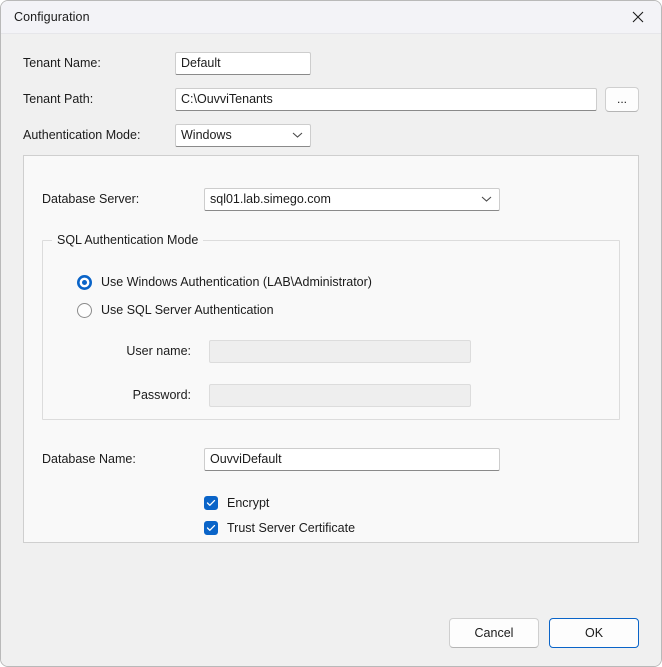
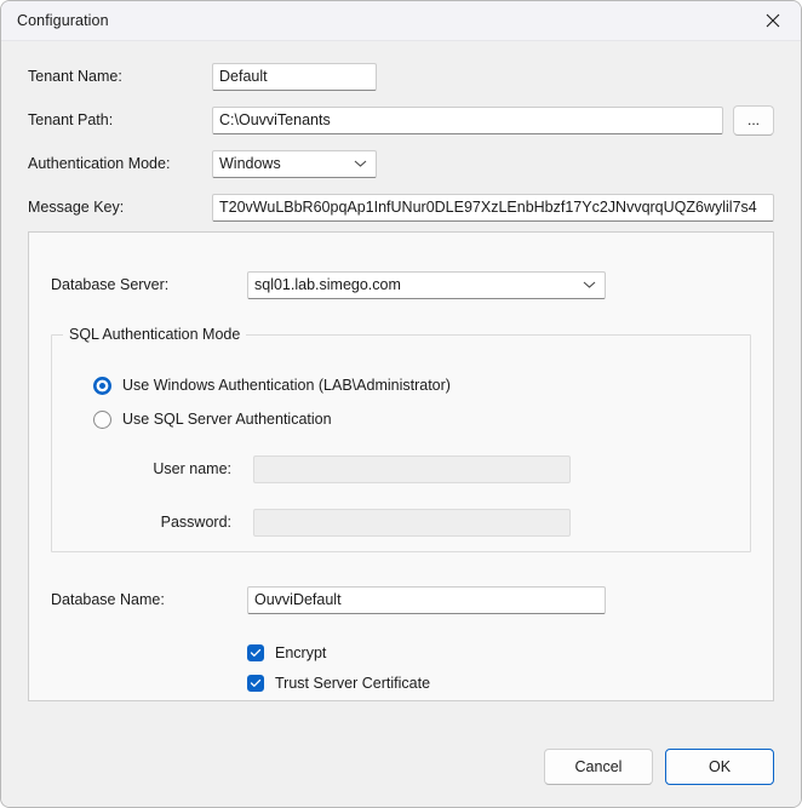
  Configuration
  Tenant Name:
  Default
  Tenant Path:
  C:\OuvviTenants
  ...
  Authentication Mode:
  Windows
+ Message Key:
+ T20vWuLBbR60pqAp1InfUNur0DLE97XzLEnbHbzf17Yc2JNvvqrqUQZ6wylil7s4
  Database Server:
  sql01.lab.simego.com
  SQL Authentication Mode
  Use Windows Authentication (LAB\Administrator)
  Use SQL Server Authentication
  User name:
  Password:
  Database Name:
  OuvviDefault
  Encrypt
  Trust Server Certificate
  Cancel
  OK
